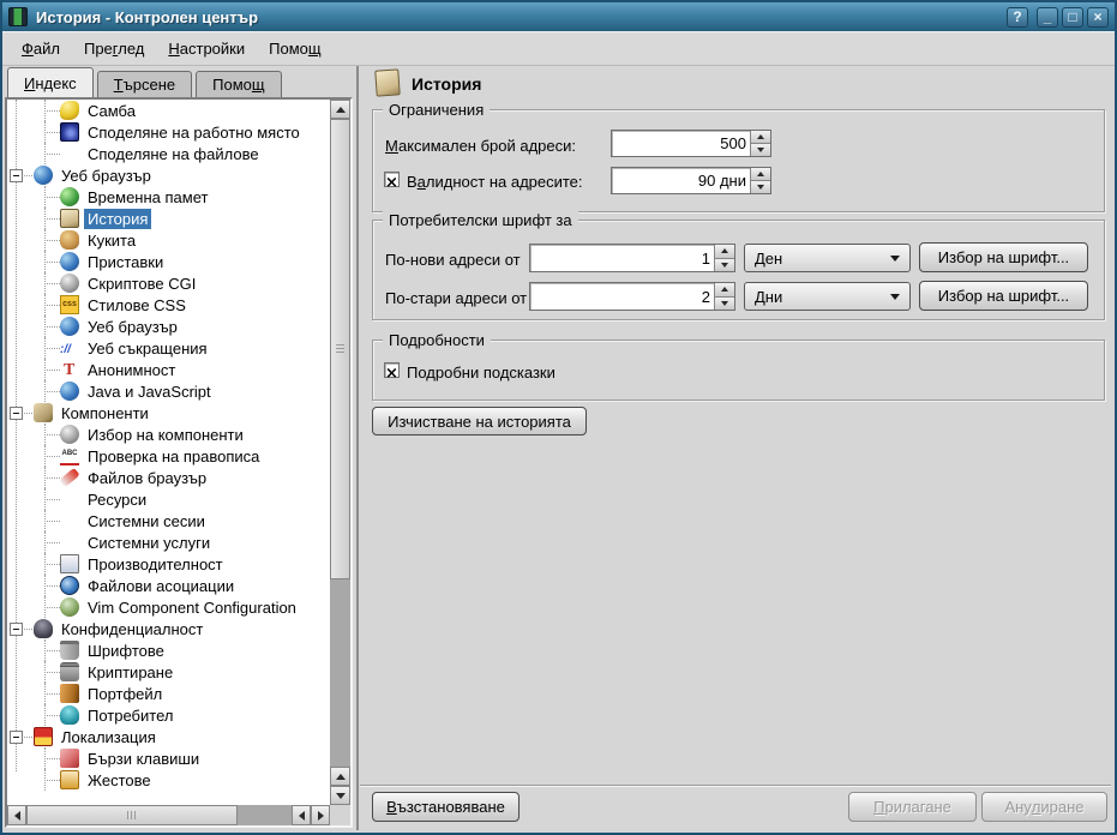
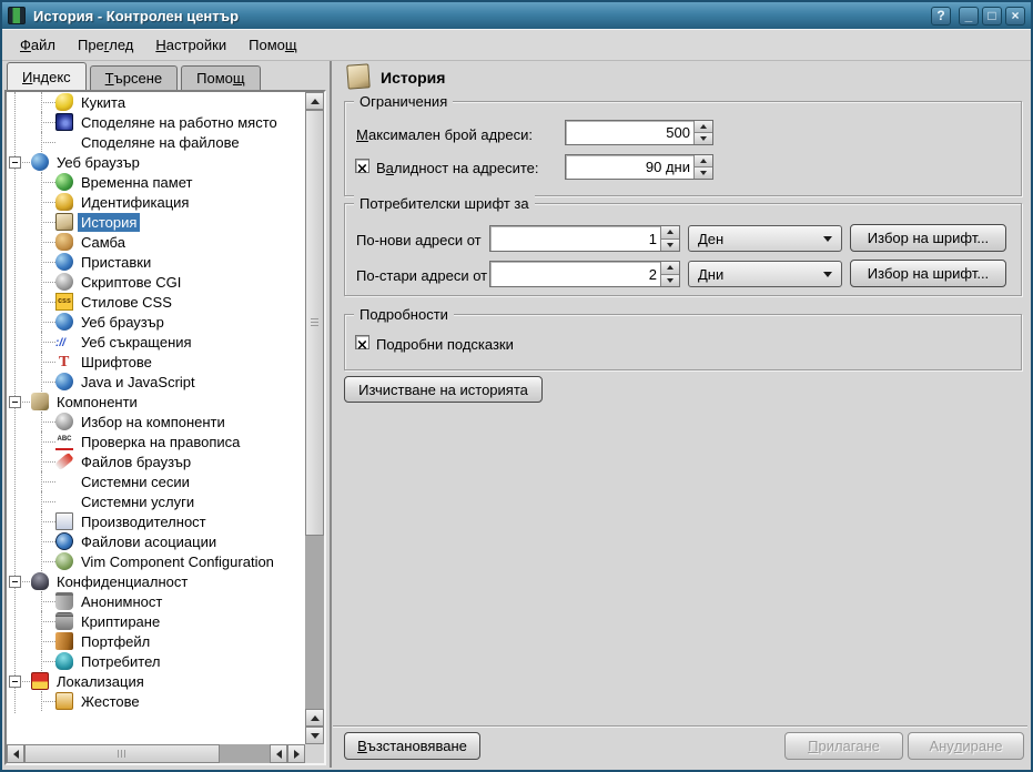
  История - Контролен център
  ?
  _
  □
  ×
  Файл
  Преглед
  Настройки
  Помощ
  И
  ндекс
  Т
  ърсене
  Помо
  щ
- Самба
+ Кукита
  Споделяне на работно място
  Споделяне на файлове
  Уеб браузър
  Временна памет
+ Идентификация
  История
- Кукита
+ Самба
  Приставки
  Скриптове CGI
  Стилове CSS
  Уеб браузър
  Уеб съкращения
- Анонимност
+ Шрифтове
  Java и JavaScript
  Компоненти
  Избор на компоненти
  Проверка на правописа
  Файлов браузър
- Ресурси
  Системни сесии
  Системни услуги
  Производителност
  Файлови асоциации
  Vim Component Configuration
  Конфиденциалност
- Шрифтове
+ Анонимност
  Криптиране
  Портфейл
  Потребител
  Локализация
- Бързи клавиши
  Жестове
  История
  Ограничения
  Максимален брой адреси:
  500
  Валидност на адресите:
  90 дни
  Потребителски шрифт за
  По-нови адреси от
  1
  Ден
  Избор на шрифт...
  По-стари адреси от
  2
  Дни
  Избор на шрифт...
  Подробности
  Подробни подсказки
  Изчистване на историята
  В
  ъзстановяване
  П
  рилагане
  Ану
  л
  иране
